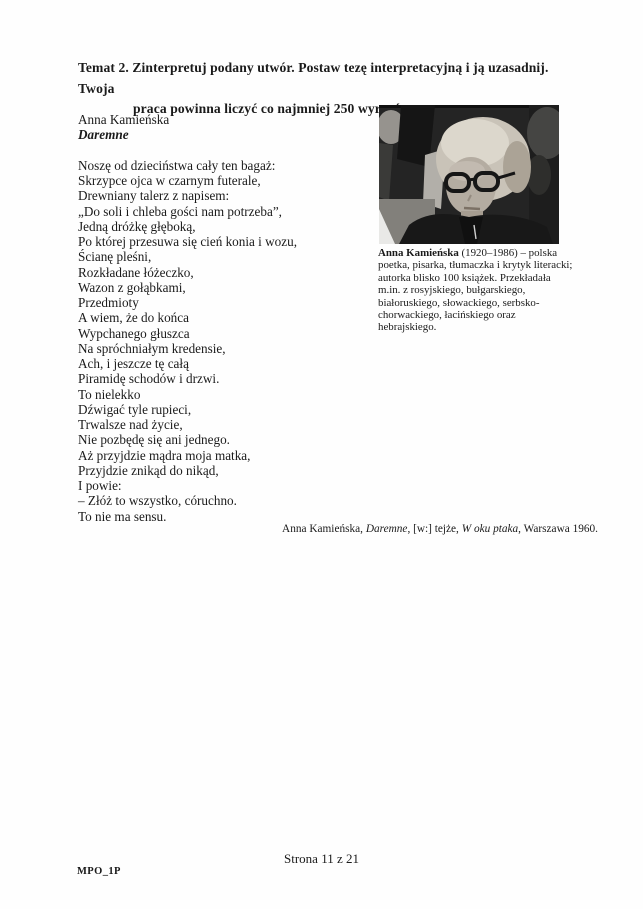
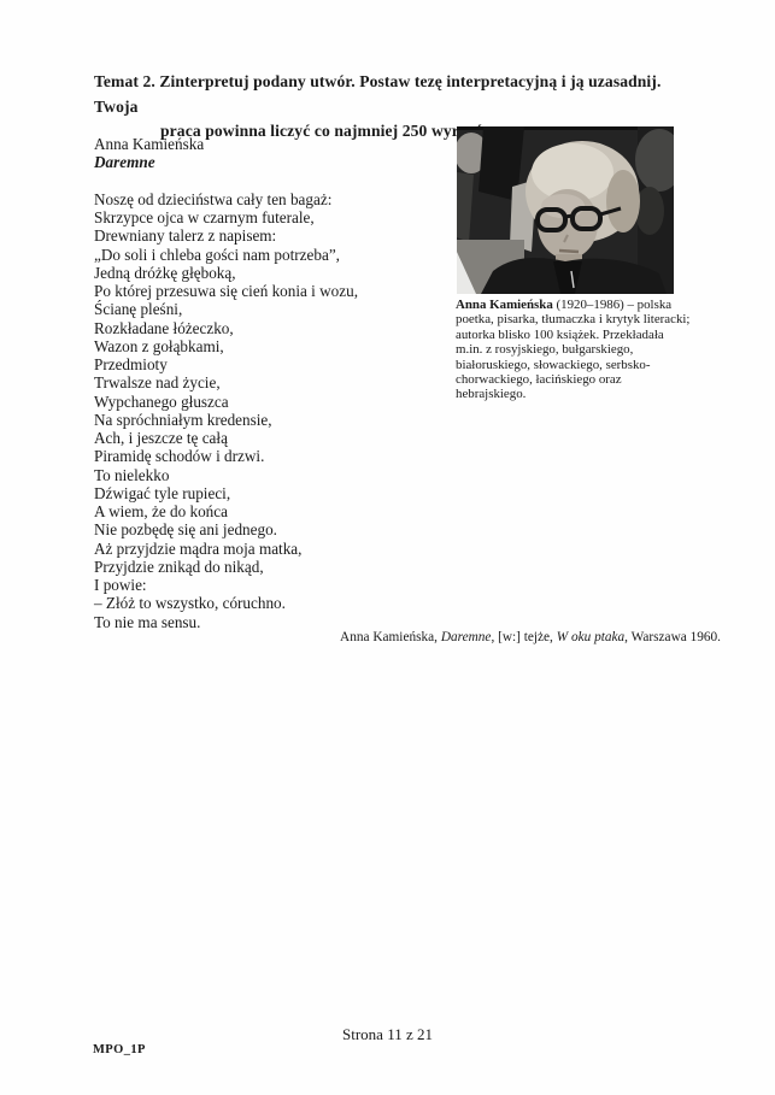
  Temat 2. Zinterpretuj podany utwór. Postaw tezę interpretacyjną i ją uzasadnij. Twoja
  praca powinna liczyć co najmniej 250 wyr
  Anna Kamieńska
  Daremne
  Noszę od dzieciństwa cały ten bagaż:
  Skrzypce ojca w czarnym futerale,
  Drewniany talerz z napisem:
  „Do soli i chleba gości nam potrzeba”,
  Jedną dróżkę głęboką,
  Po której przesuwa się cień konia i wozu,
  Ścianę pleśni,
  Rozkładane łóżeczko,
  Wazon z gołąbkami,
  Przedmioty
- A wiem, że do końca
+ Trwalsze nad życie,
  Wypchanego głuszca
  Na spróchniałym kredensie,
  Ach, i jeszcze tę całą
  Piramidę schodów i drzwi.
  To nielekko
  Dźwigać tyle rupieci,
- Trwalsze nad życie,
+ A wiem, że do końca
  Nie pozbędę się ani jednego.
  Aż przyjdzie mądra moja matka,
  Przyjdzie znikąd do nikąd,
  I powie:
  – Złóż to wszystko, córuchno.
  To nie ma sensu.
  Anna Kamieńska (1920–1986) – polska poetka, pisarka, tłumaczka i krytyk literacki; autorka blisko 100 książek. Przekładała m.in. z rosyjskiego, bułgarskiego, białoruskiego, słowackiego, serbsko-chorwackiego, łacińskiego oraz hebrajskiego.
  Anna Kamieńska, Daremne, [w:] tejże, W oku ptaka, Warszawa 1960.
  Strona 11 z 21
  MPO_1P
